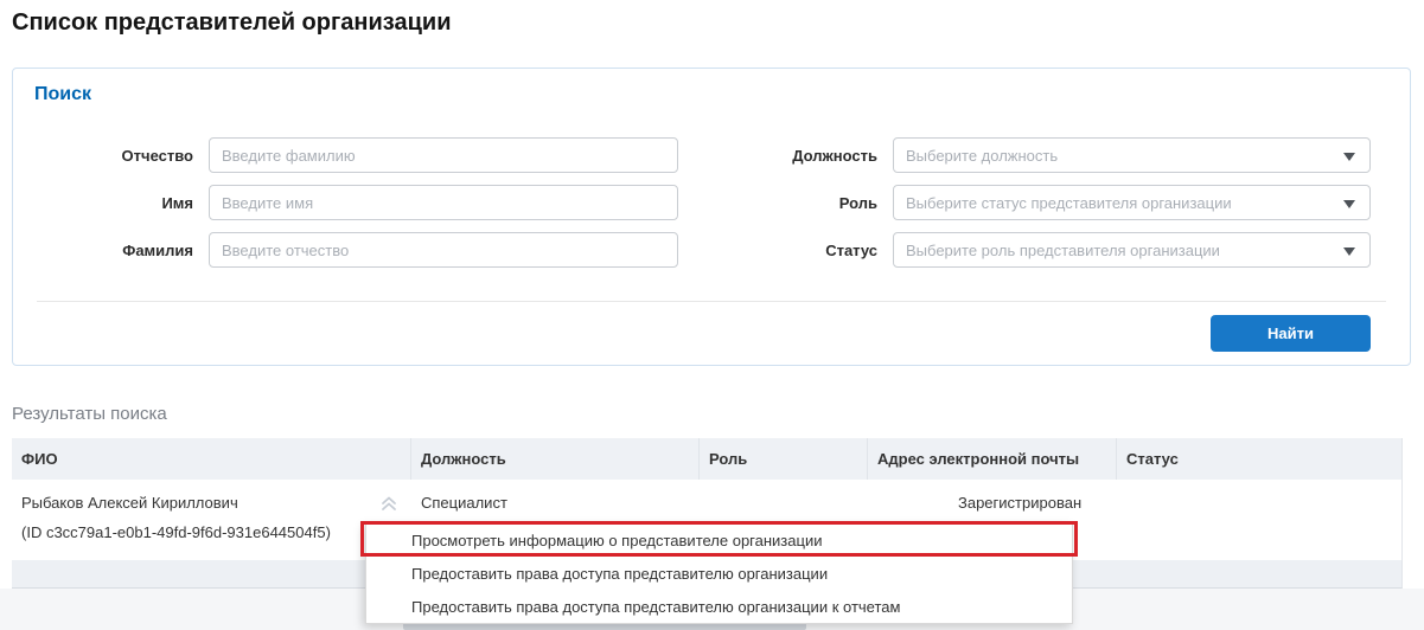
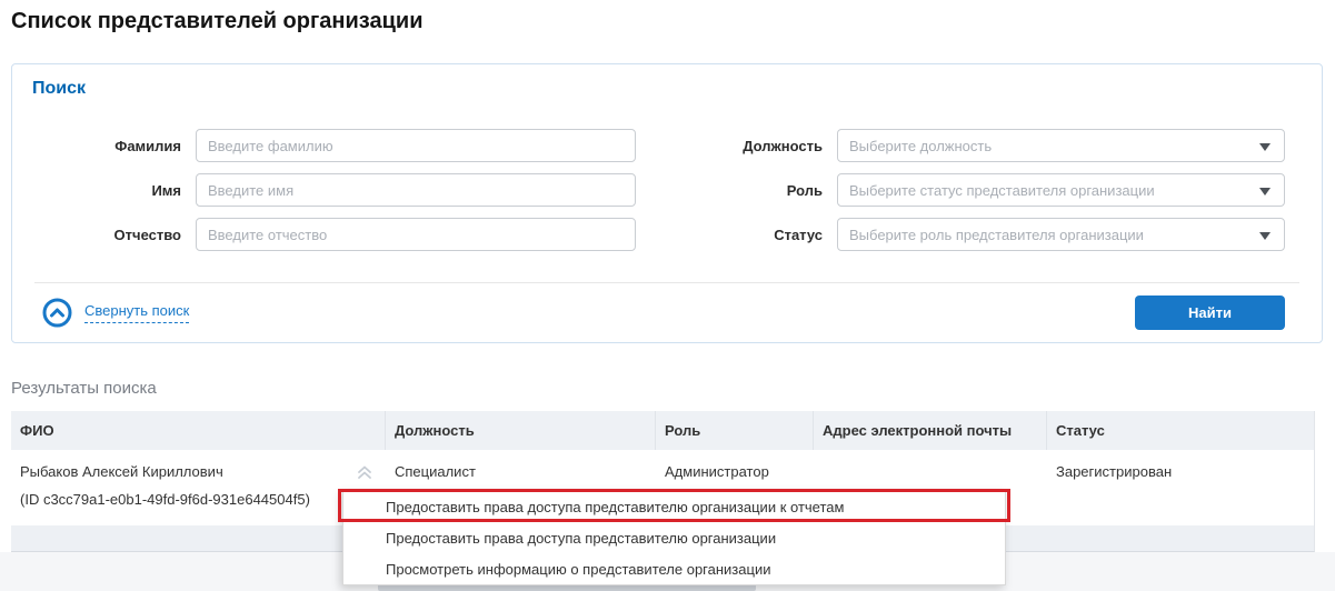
  Список представителей организации
  Поиск
- Отчество
+ Фамилия
  Введите фамилию
  Имя
  Введите имя
- Фамилия
+ Отчество
  Введите отчество
  Должность
  Выберите должность
  Роль
  Выберите статус представителя организации
  Статус
  Выберите роль представителя организации
+ Свернуть поиск
  Найти
  Результаты поиска
  ФИО
  Должность
  Роль
  Адрес электронной почты
  Статус
  Рыбаков Алексей Кириллович
  (ID c3cc79a1-e0b1-49fd-9f6d-931e644504f5)
  Специалист
+ Администратор
  Зарегистрирован
- Просмотреть информацию о представителе организации
+ Предоставить права доступа представителю организации к отчетам
  Предоставить права доступа представителю организации
- Предоставить права доступа представителю организации к отчетам
+ Просмотреть информацию о представителе организации
